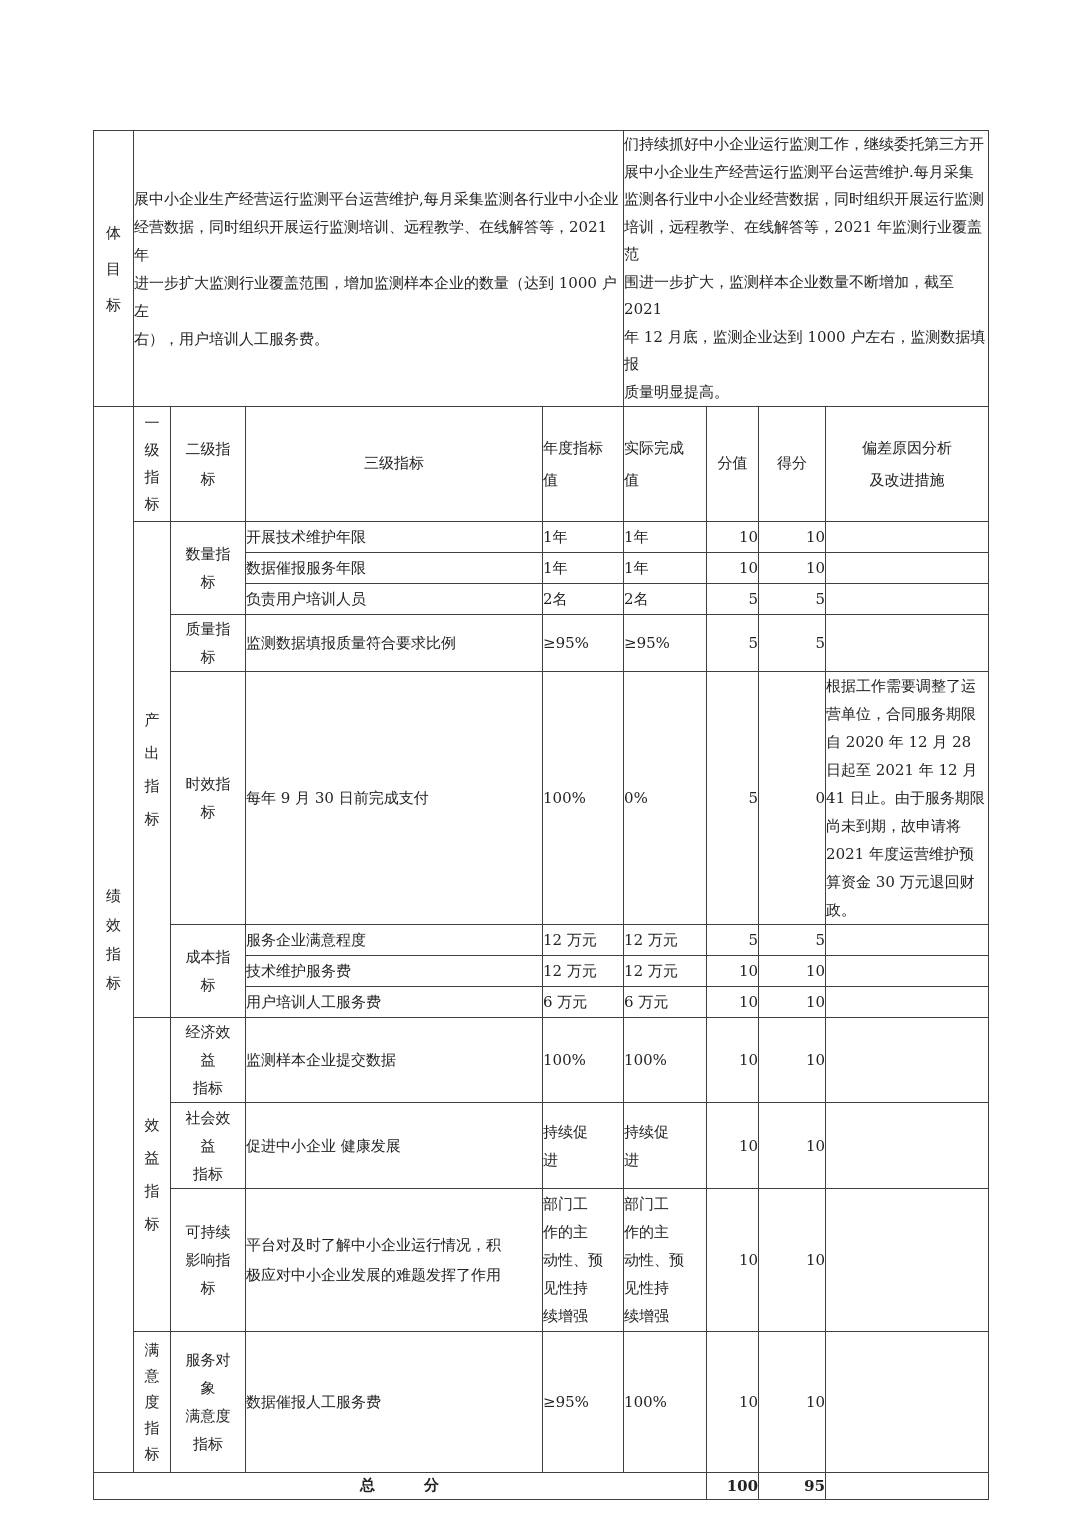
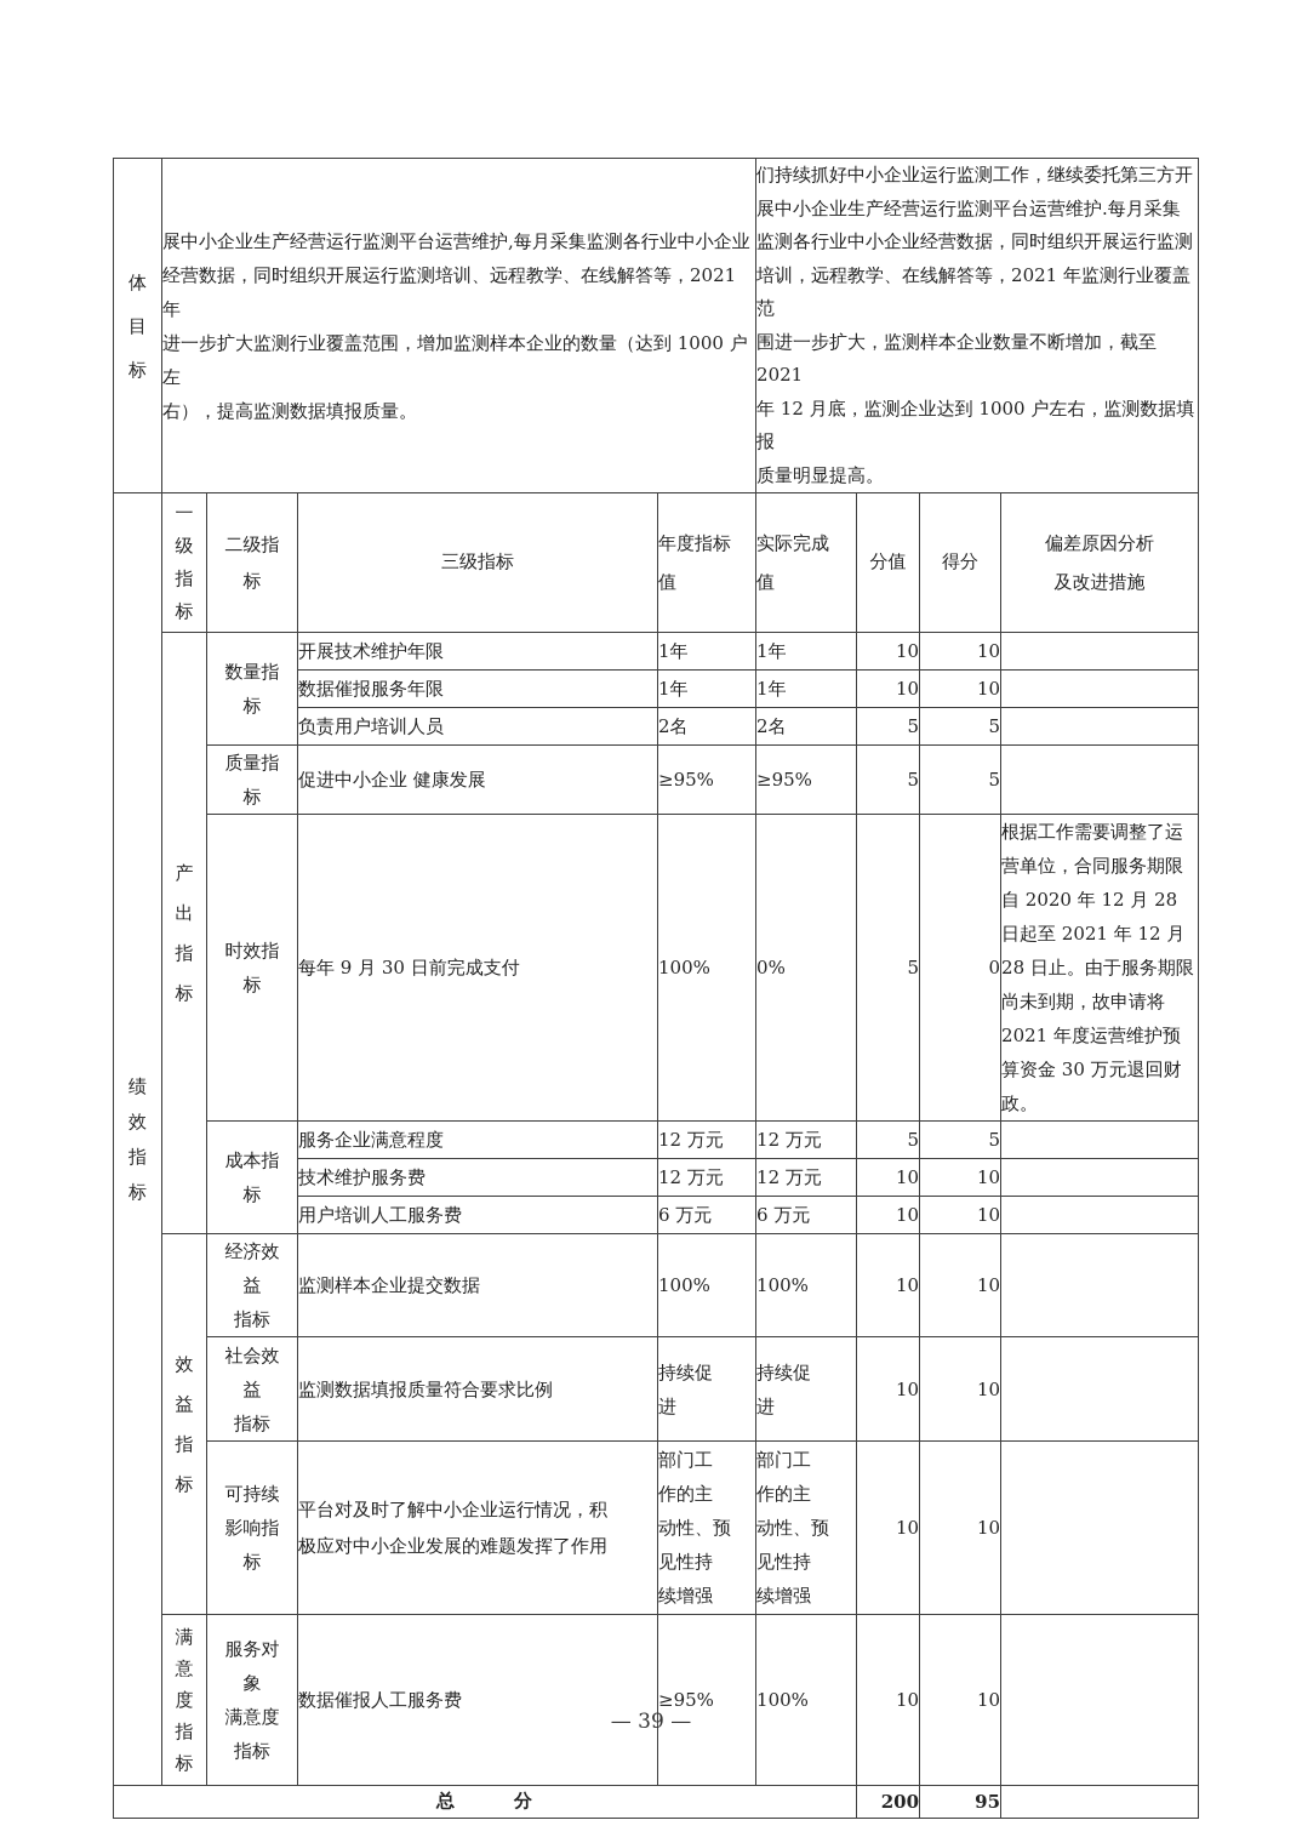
- 体 目 标	展中小企业生产经营运行监测平台运营维护,每月采集监测各行业中小企业 经营数据，同时组织开展运行监测培训、远程教学、在线解答等，2021 年 进一步扩大监测行业覆盖范围，增加监测样本企业的数量（达到 1000 户左 右），用户培训人工服务费。	们持续抓好中小企业运行监测工作，继续委托第三方开 展中小企业生产经营运行监测平台运营维护.每月采集 监测各行业中小企业经营数据，同时组织开展运行监测 培训，远程教学、在线解答等，2021 年监测行业覆盖范 围进一步扩大，监测样本企业数量不断增加，截至 2021 年 12 月底，监测企业达到 1000 户左右，监测数据填报 质量明显提高。
+ 体 目 标	展中小企业生产经营运行监测平台运营维护,每月采集监测各行业中小企业 经营数据，同时组织开展运行监测培训、远程教学、在线解答等，2021 年 进一步扩大监测行业覆盖范围，增加监测样本企业的数量（达到 1000 户左 右），提高监测数据填报质量。	们持续抓好中小企业运行监测工作，继续委托第三方开 展中小企业生产经营运行监测平台运营维护.每月采集 监测各行业中小企业经营数据，同时组织开展运行监测 培训，远程教学、在线解答等，2021 年监测行业覆盖范 围进一步扩大，监测样本企业数量不断增加，截至 2021 年 12 月底，监测企业达到 1000 户左右，监测数据填报 质量明显提高。
  绩 效 指 标	一 级 指 标	二级指 标	三级指标	年度指标 值	实际完成 值	分值	得分	偏差原因分析 及改进措施
  产 出 指 标	数量指 标	开展技术维护年限	1年	1年	10	10
  数据催报服务年限	1年	1年	10	10
  负责用户培训人员	2名	2名	5	5
- 质量指 标	监测数据填报质量符合要求比例	≥95%	≥95%	5	5
+ 质量指 标	促进中小企业 健康发展	≥95%	≥95%	5	5
- 时效指 标	每年 9 月 30 日前完成支付	100%	0%	5	0	根据工作需要调整了运营单位，合同服务期限自 2020 年 12 月 28 日起至 2021 年 12 月 41 日止。由于服务期限尚未到期，故申请将 2021 年度运营维护预算资金 30 万元退回财政。
+ 时效指 标	每年 9 月 30 日前完成支付	100%	0%	5	0	根据工作需要调整了运营单位，合同服务期限自 2020 年 12 月 28 日起至 2021 年 12 月 28 日止。由于服务期限尚未到期，故申请将 2021 年度运营维护预算资金 30 万元退回财政。
  成本指 标	服务企业满意程度	12 万元	12 万元	5	5
  技术维护服务费	12 万元	12 万元	10	10
  用户培训人工服务费	6 万元	6 万元	10	10
  效 益 指 标	经济效 益 指标	监测样本企业提交数据	100%	100%	10	10
- 社会效 益 指标	促进中小企业 健康发展	持续促 进	持续促 进	10	10
+ 社会效 益 指标	监测数据填报质量符合要求比例	持续促 进	持续促 进	10	10
  可持续 影响指 标	平台对及时了解中小企业运行情况，积 极应对中小企业发展的难题发挥了作用	部门工 作的主 动性、预 见性持 续增强	部门工 作的主 动性、预 见性持 续增强	10	10
  满 意 度 指 标	服务对 象 满意度 指标	数据催报人工服务费	≥95%	100%	10	10
- 总 分	100	95
+ 总 分	200	95
+ — 39 —
